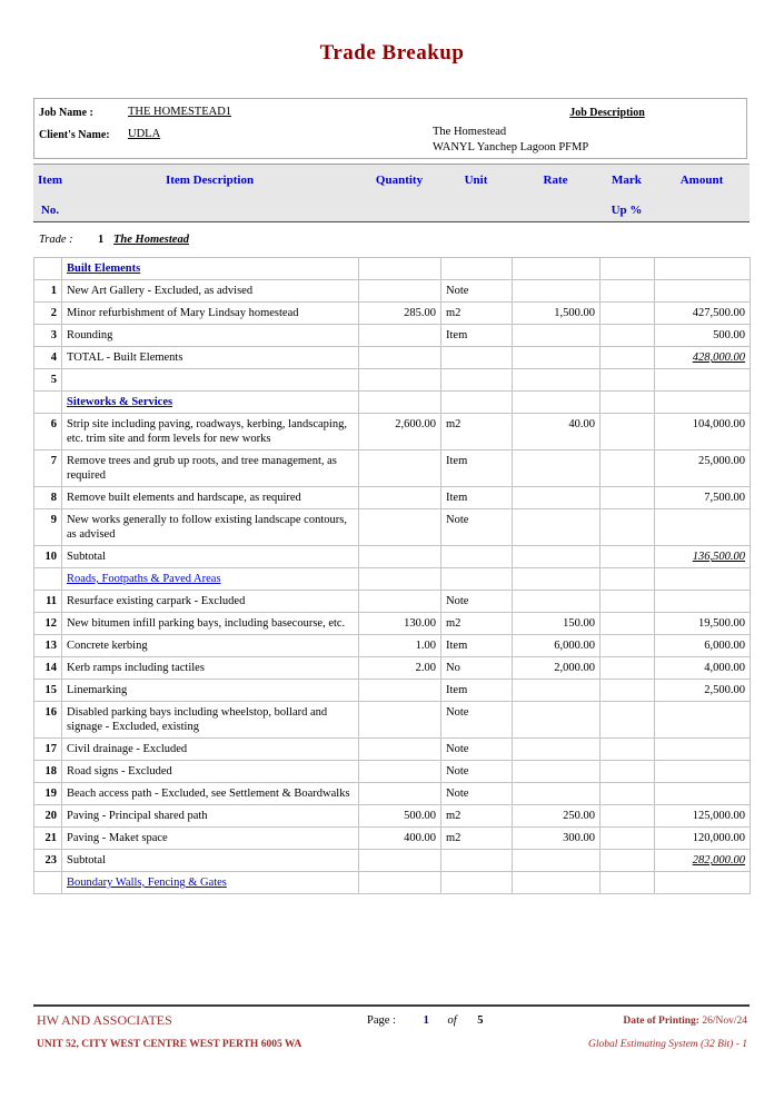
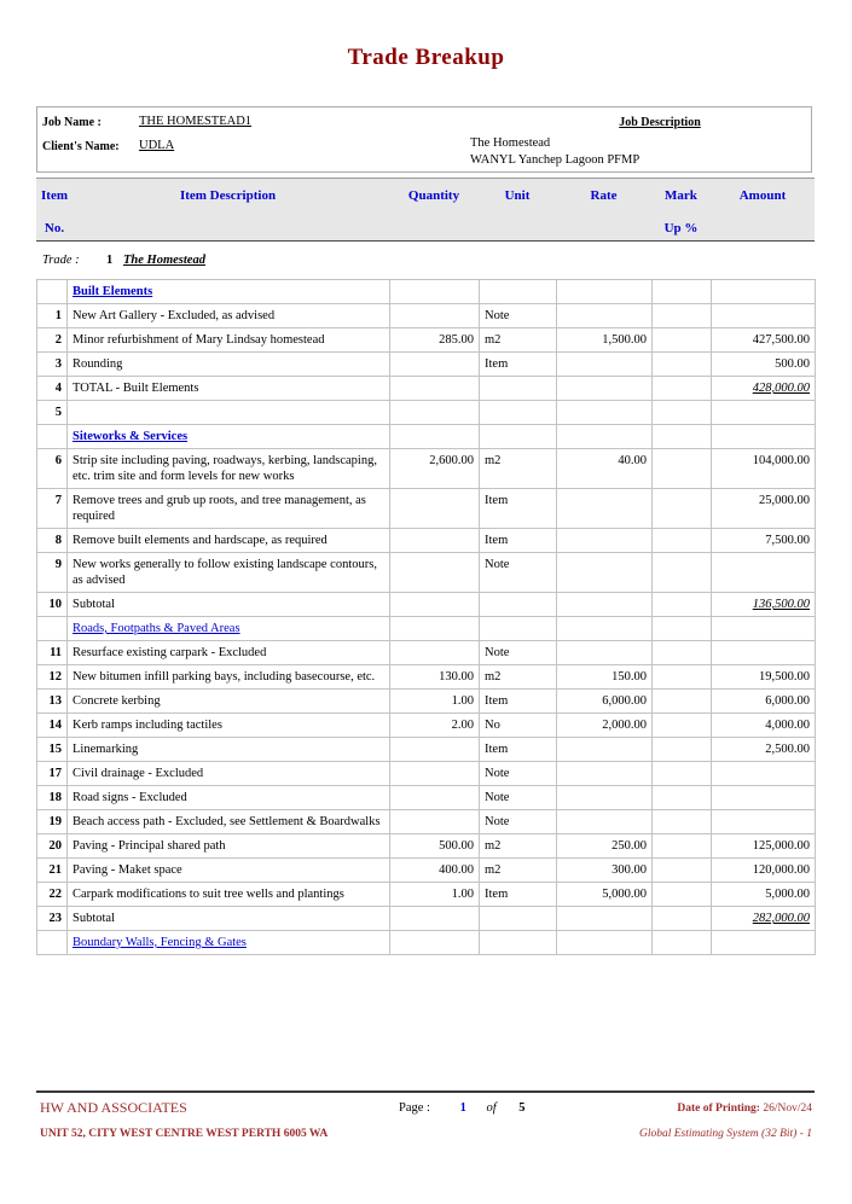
  Trade Breakup
  Job Name :
  THE HOMESTEAD1
  Job Description
  Client's Name:
  UDLA
  The Homestead
  WANYL Yanchep Lagoon PFMP
  Item
  No.
  Item Description
  Quantity
  Unit
  Rate
  Mark
  Up %
  Amount
  Trade :
  1
  The Homestead
  	Built Elements
  1	New Art Gallery - Excluded, as advised		Note
  2	Minor refurbishment of Mary Lindsay homestead	285.00	m2	1,500.00		427,500.00
  3	Rounding		Item			500.00
  4	TOTAL - Built Elements					428,000.00
  5
  	Siteworks & Services
  6	Strip site including paving, roadways, kerbing, landscaping, etc. trim site and form levels for new works	2,600.00	m2	40.00		104,000.00
  7	Remove trees and grub up roots, and tree management, as required		Item			25,000.00
  8	Remove built elements and hardscape, as required		Item			7,500.00
  9	New works generally to follow existing landscape contours, as advised		Note
  10	Subtotal					136,500.00
  	Roads, Footpaths & Paved Areas
  11	Resurface existing carpark - Excluded		Note
  12	New bitumen infill parking bays, including basecourse, etc.	130.00	m2	150.00		19,500.00
  13	Concrete kerbing	1.00	Item	6,000.00		6,000.00
  14	Kerb ramps including tactiles	2.00	No	2,000.00		4,000.00
  15	Linemarking		Item			2,500.00
- 16	Disabled parking bays including wheelstop, bollard and signage - Excluded, existing		Note
  17	Civil drainage - Excluded		Note
  18	Road signs - Excluded		Note
  19	Beach access path - Excluded, see Settlement & Boardwalks		Note
  20	Paving - Principal shared path	500.00	m2	250.00		125,000.00
  21	Paving - Maket space	400.00	m2	300.00		120,000.00
+ 22	Carpark modifications to suit tree wells and plantings	1.00	Item	5,000.00		5,000.00
  23	Subtotal					282,000.00
  	Boundary Walls, Fencing & Gates
  HW AND ASSOCIATES
  Page : 1 of 5
  Date of Printing: 26/Nov/24
  UNIT 52, CITY WEST CENTRE WEST PERTH 6005 WA
  Global Estimating System (32 Bit) - 1
